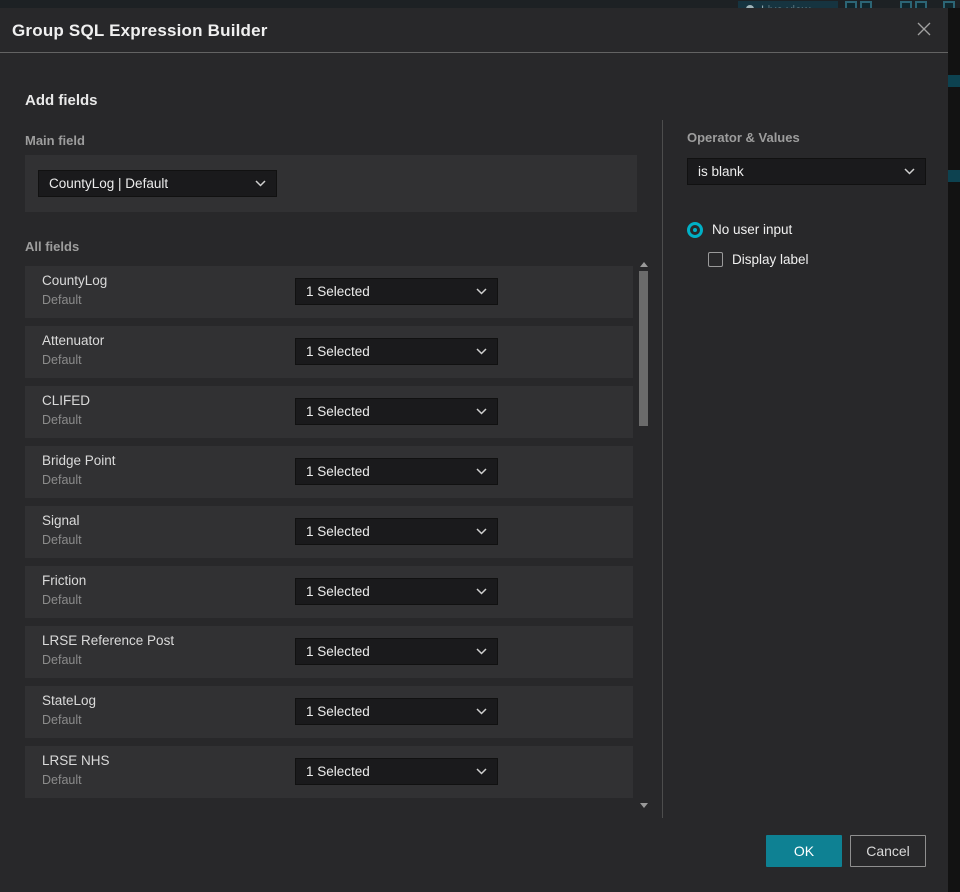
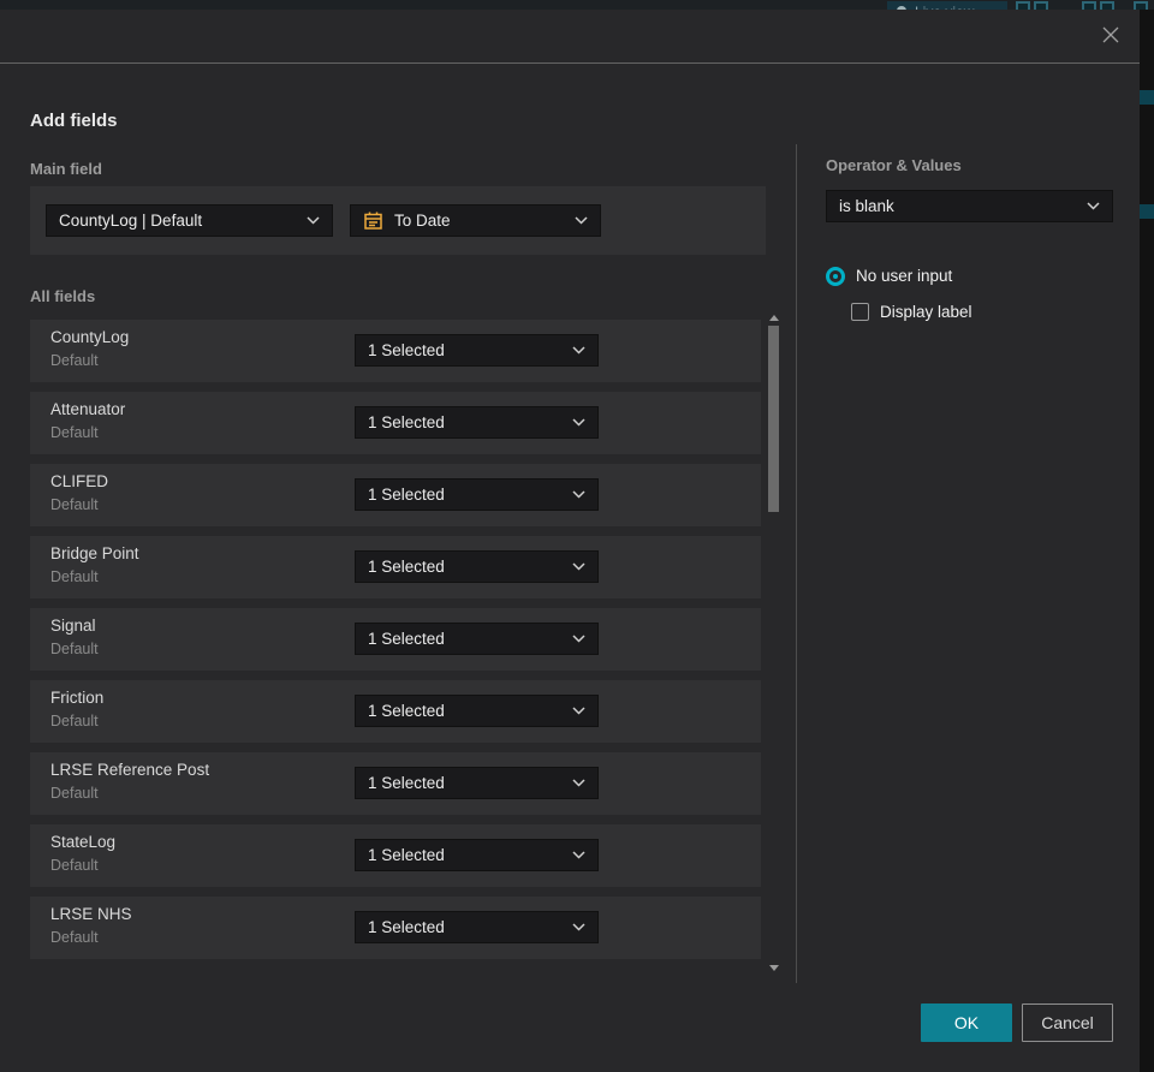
- Group SQL Expression Builder
  Add fields
  Main field
  CountyLog | Default
+ To Date
  All fields
  CountyLog
  Default
  1 Selected
  Attenuator
  Default
  1 Selected
  CLIFED
  Default
  1 Selected
  Bridge Point
  Default
  1 Selected
  Signal
  Default
  1 Selected
  Friction
  Default
  1 Selected
  LRSE Reference Post
  Default
  1 Selected
  StateLog
  Default
  1 Selected
  LRSE NHS
  Default
  1 Selected
  Operator & Values
  is blank
  No user input
  Display label
  OK
  Cancel
